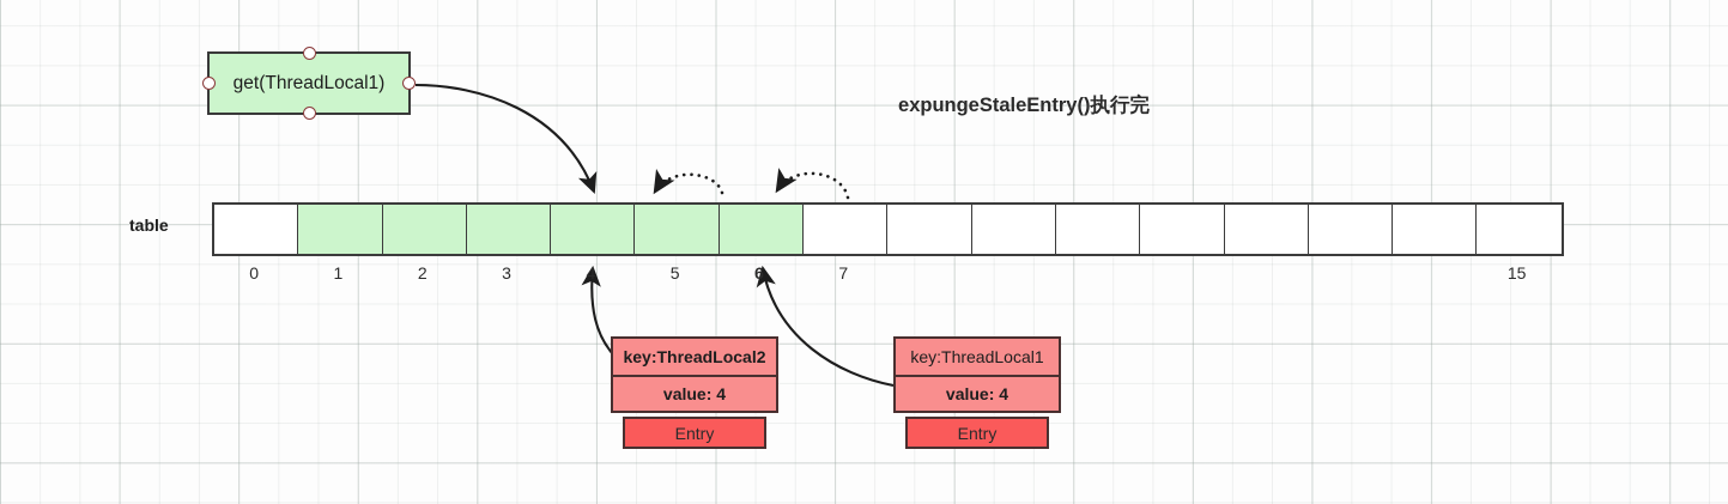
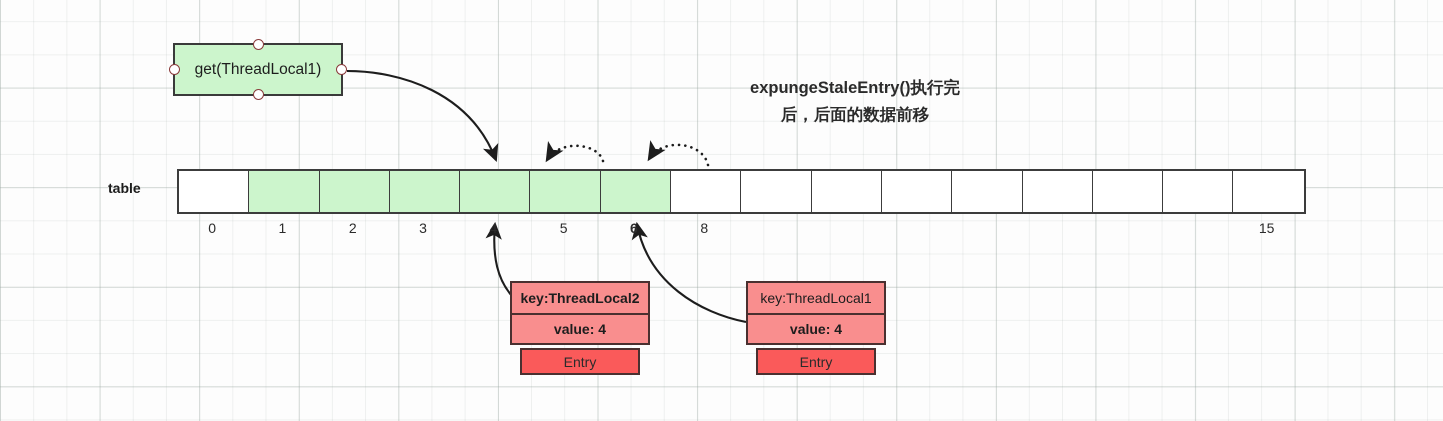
  get(ThreadLocal1)
  expungeStaleEntry()执行完
+ 后，后面的数据前移
  table
  0
  1
  2
  3
  4
  5
  6
- 7
+ 8
  15
  key:ThreadLocal2
  value: 4
  Entry
  key:ThreadLocal1
  value: 4
  Entry
